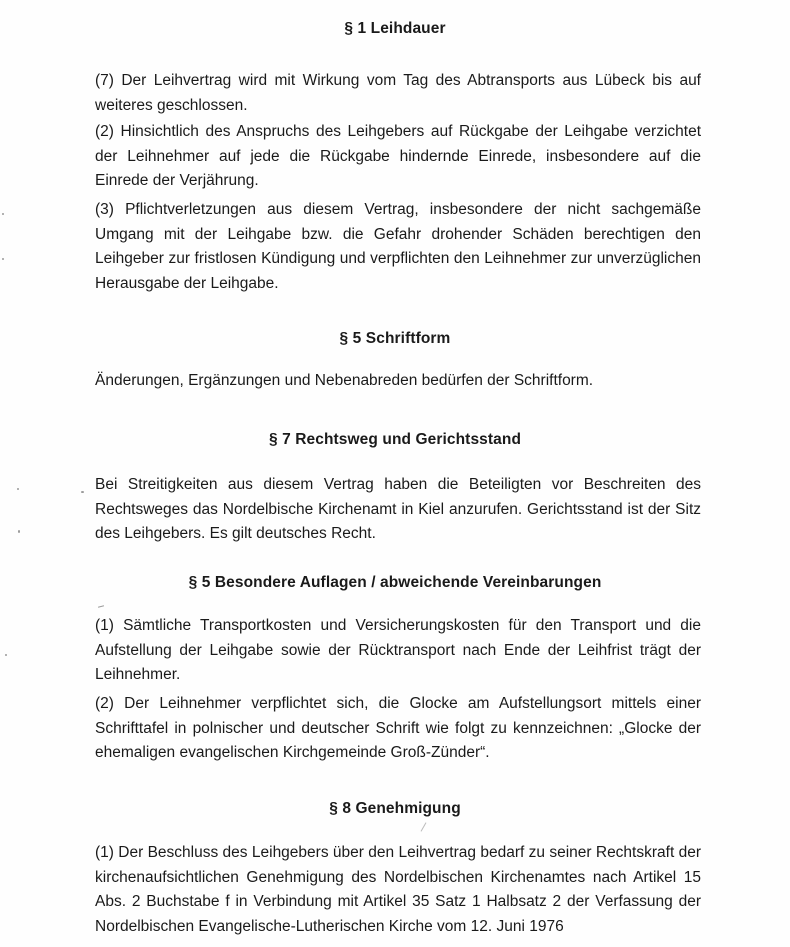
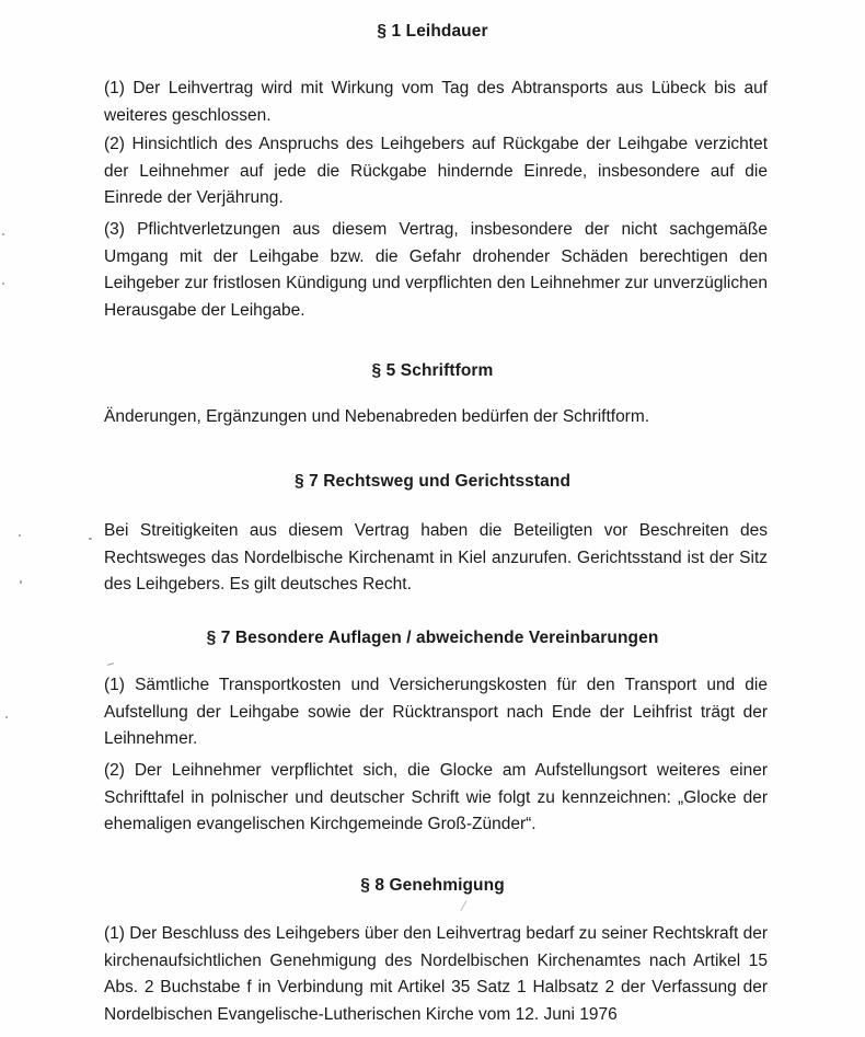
  § 1 Leihdauer
- (7) Der Leihvertrag wird mit Wirkung vom Tag des Abtransports aus Lübeck bis auf weiteres geschlossen.
+ (1) Der Leihvertrag wird mit Wirkung vom Tag des Abtransports aus Lübeck bis auf weiteres geschlossen.
  (2) Hinsichtlich des Anspruchs des Leihgebers auf Rückgabe der Leihgabe verzichtet der Leihnehmer auf jede die Rückgabe hindernde Einrede, insbesondere auf die Einrede der Verjährung.
  (3) Pflichtverletzungen aus diesem Vertrag, insbesondere der nicht sachgemäße Umgang mit der Leihgabe bzw. die Gefahr drohender Schäden berechtigen den Leihgeber zur fristlosen Kündigung und verpflichten den Leihnehmer zur unverzüglichen Herausgabe der Leihgabe.
  § 5 Schriftform
  Änderungen, Ergänzungen und Nebenabreden bedürfen der Schriftform.
  § 7 Rechtsweg und Gerichtsstand
  Bei Streitigkeiten aus diesem Vertrag haben die Beteiligten vor Beschreiten des Rechtsweges das Nordelbische Kirchenamt in Kiel anzurufen. Gerichtsstand ist der Sitz des Leihgebers. Es gilt deutsches Recht.
- § 5 Besondere Auflagen / abweichende Vereinbarungen
+ § 7 Besondere Auflagen / abweichende Vereinbarungen
  (1) Sämtliche Transportkosten und Versicherungskosten für den Transport und die Aufstellung der Leihgabe sowie der Rücktransport nach Ende der Leihfrist trägt der Leihnehmer.
- (2) Der Leihnehmer verpflichtet sich, die Glocke am Aufstellungsort mittels einer Schrifttafel in polnischer und deutscher Schrift wie folgt zu kennzeichnen: „Glocke der ehemaligen evangelischen Kirchgemeinde Groß-Zünder“.
+ (2) Der Leihnehmer verpflichtet sich, die Glocke am Aufstellungsort weiteres einer Schrifttafel in polnischer und deutscher Schrift wie folgt zu kennzeichnen: „Glocke der ehemaligen evangelischen Kirchgemeinde Groß-Zünder“.
  § 8 Genehmigung
  (1) Der Beschluss des Leihgebers über den Leihvertrag bedarf zu seiner Rechtskraft der kirchenaufsichtlichen Genehmigung des Nordelbischen Kirchenamtes nach Artikel 15 Abs. 2 Buchstabe f in Verbindung mit Artikel 35 Satz 1 Halbsatz 2 der Verfassung der Nordelbischen Evangelische-Lutherischen Kirche vom 12. Juni 1976
